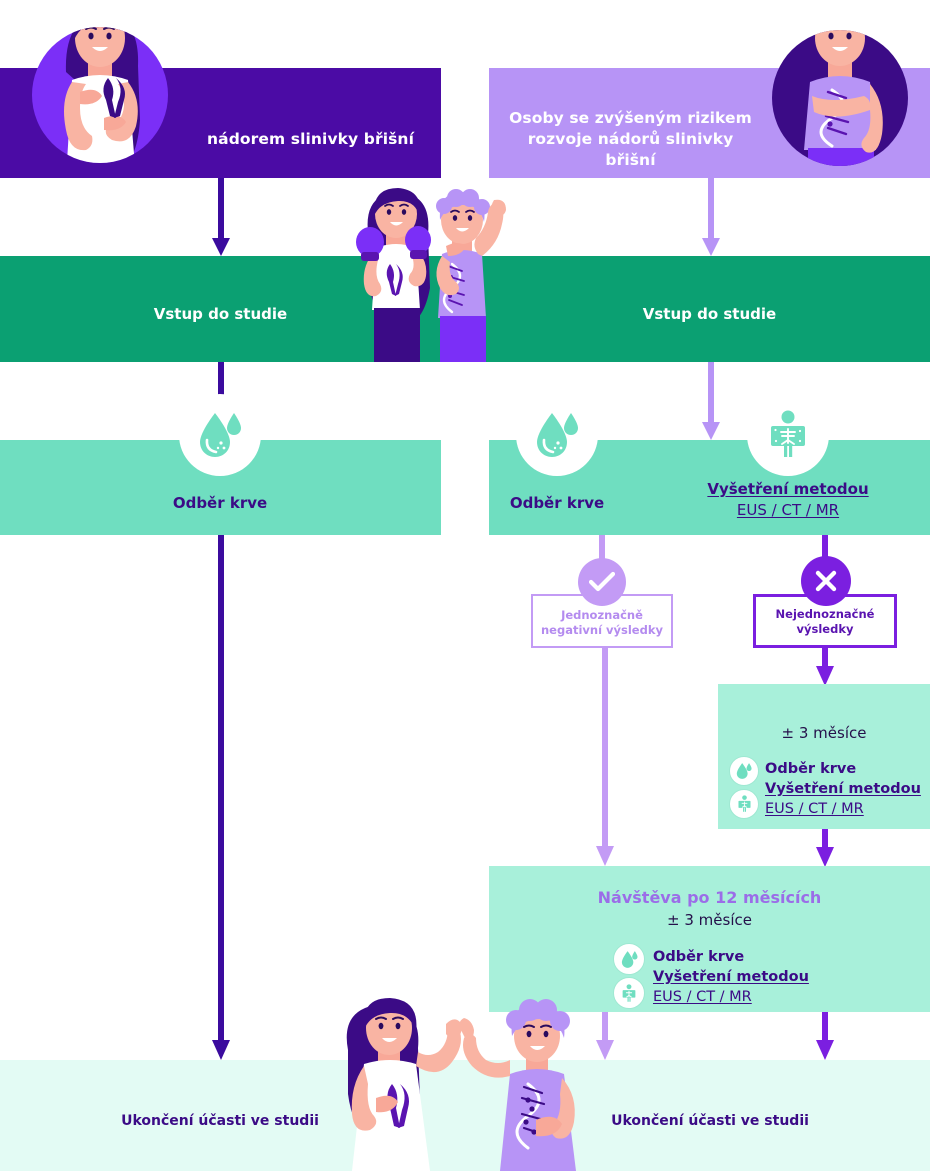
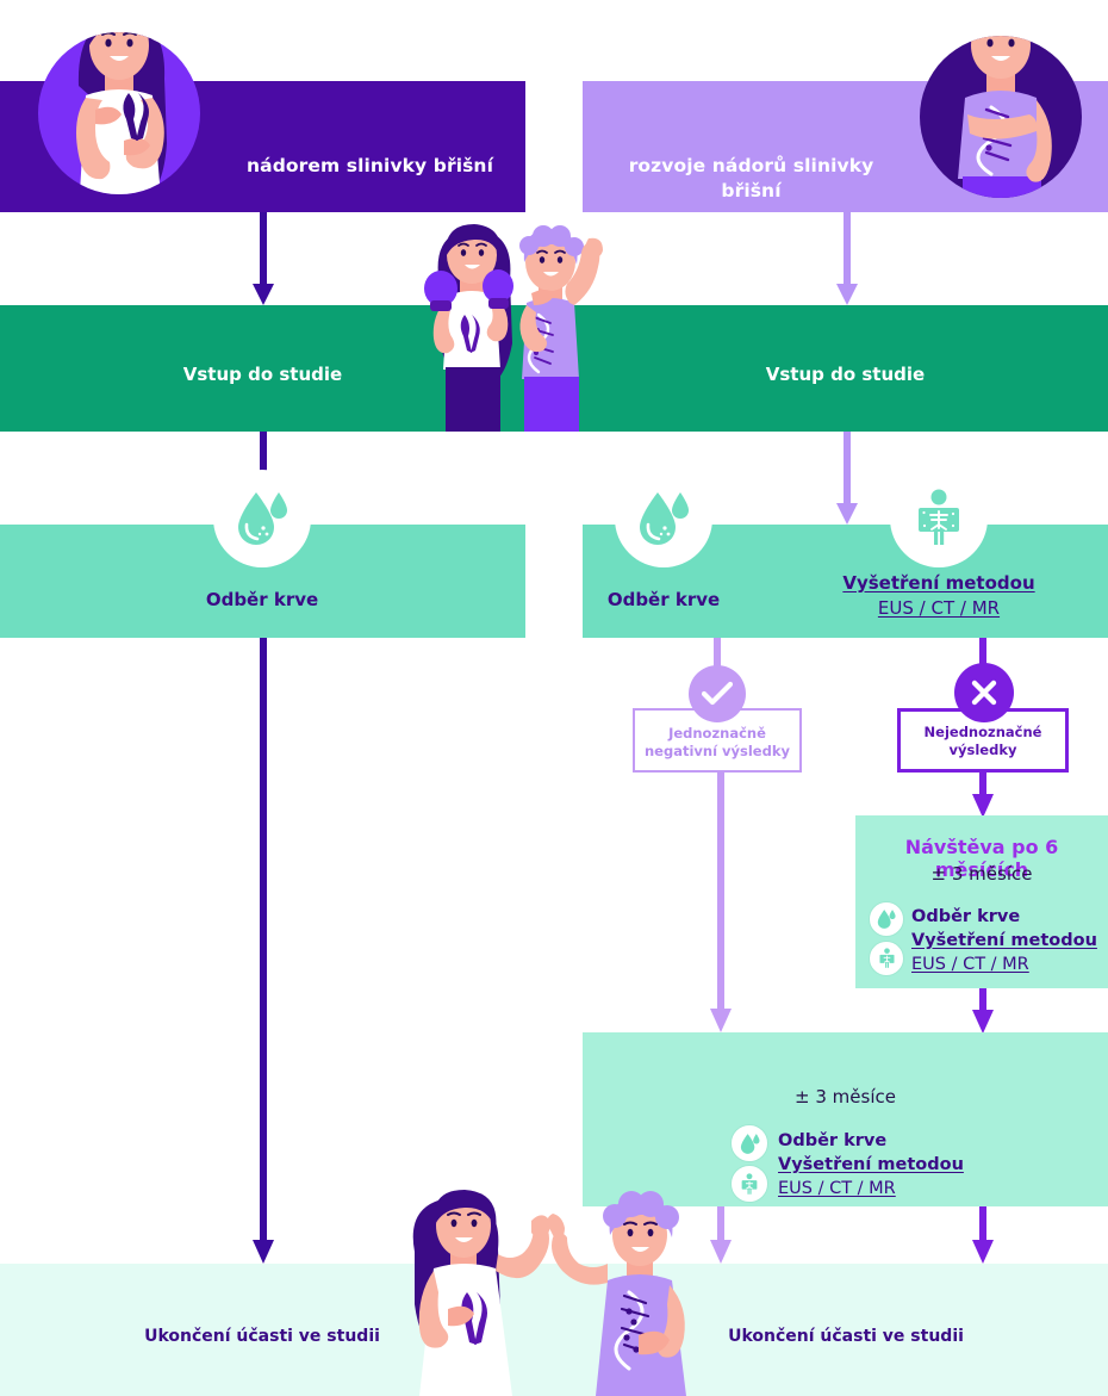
  nádorem slinivky břišní
- Osoby se zvýšeným rizikem
  rozvoje nádorů slinivky břišní
  Vstup do studie
  Vstup do studie
  Odběr krve
  Odběr krve
  Vyšetření metodou
  EUS / CT / MR
  Jednoznačně
  negativní výsledky
  Nejednoznačné
  výsledky
+ Návštěva po 6 měsících
  ± 3 měsíce
  Odběr krve
  Vyšetření metodou
  EUS / CT / MR
- Návštěva po 12 měsících
  ± 3 měsíce
  Odběr krve
  Vyšetření metodou
  EUS / CT / MR
  Ukončení účasti ve studii
  Ukončení účasti ve studii
